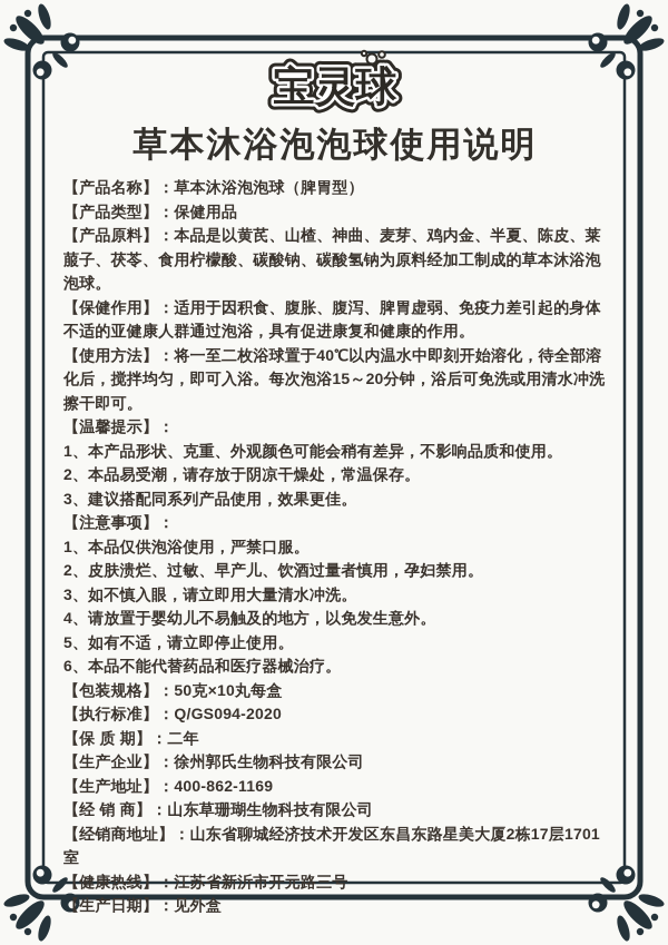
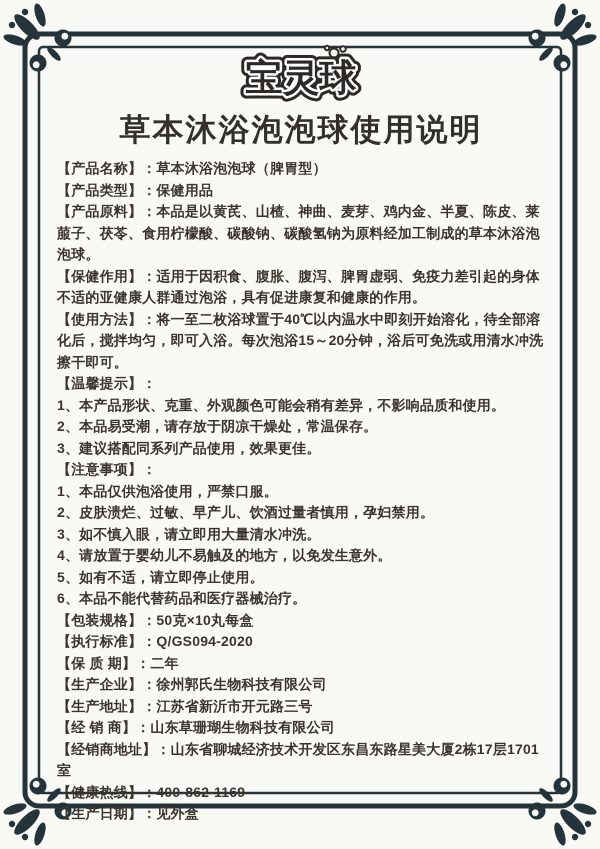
  宝灵球
  草本沐浴泡泡球使用说明
  【产品名称】：草本沐浴泡泡球（脾胃型）
  【产品类型】：保健用品
  【产品原料】：本品是以黄芪、山楂、神曲、麦芽、鸡内金、半夏、陈皮、莱菔子、茯苓、食用柠檬酸、碳酸钠、碳酸氢钠为原料经加工制成的草本沐浴泡泡球。
  【保健作用】：适用于因积食、腹胀、腹泻、脾胃虚弱、免疫力差引起的身体不适的亚健康人群通过泡浴，具有促进康复和健康的作用。
  【使用方法】：将一至二枚浴球置于40℃以内温水中即刻开始溶化，待全部溶化后，搅拌均匀，即可入浴。每次泡浴15～20分钟，浴后可免洗或用清水冲洗擦干即可。
  【温馨提示】：
  1、本产品形状、克重、外观颜色可能会稍有差异，不影响品质和使用。
  2、本品易受潮，请存放于阴凉干燥处，常温保存。
  3、建议搭配同系列产品使用，效果更佳。
  【注意事项】：
  1、本品仅供泡浴使用，严禁口服。
  2、皮肤溃烂、过敏、早产儿、饮酒过量者慎用，孕妇禁用。
  3、如不慎入眼，请立即用大量清水冲洗。
  4、请放置于婴幼儿不易触及的地方，以免发生意外。
  5、如有不适，请立即停止使用。
  6、本品不能代替药品和医疗器械治疗。
  【包装规格】：50克×10丸每盒
  【执行标准】：Q/GS094-2020
  【保 质 期】：二年
  【生产企业】：徐州郭氏生物科技有限公司
- 【生产地址】：400-862-1169
+ 【生产地址】：江苏省新沂市开元路三号
  【经 销 商】：山东草珊瑚生物科技有限公司
  【经销商地址】：山东省聊城经济技术开发区东昌东路星美大厦2栋17层1701室
- 【健康热线】：江苏省新沂市开元路三号
+ 【健康热线】：400-862-1169
  【生产日期】：见外盒
